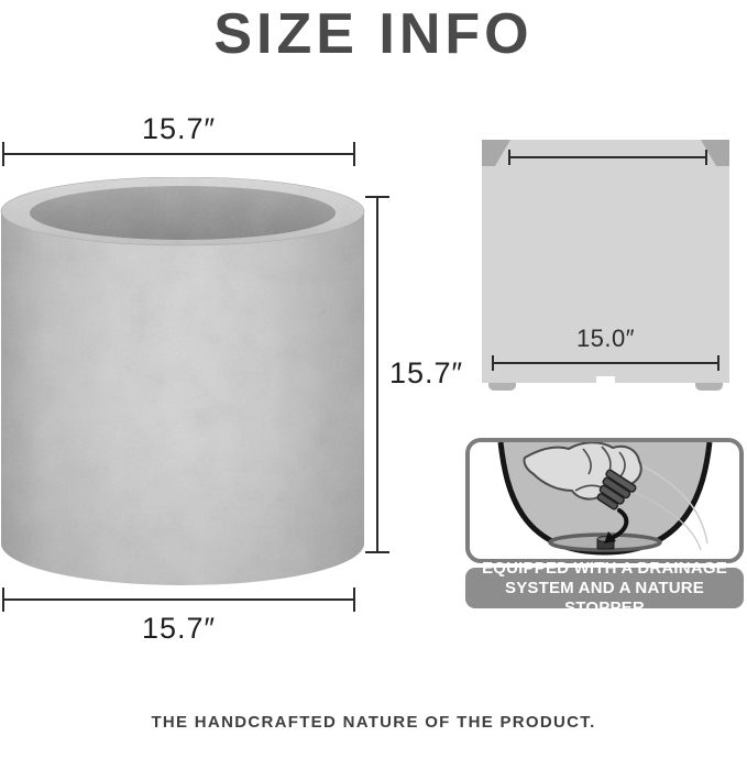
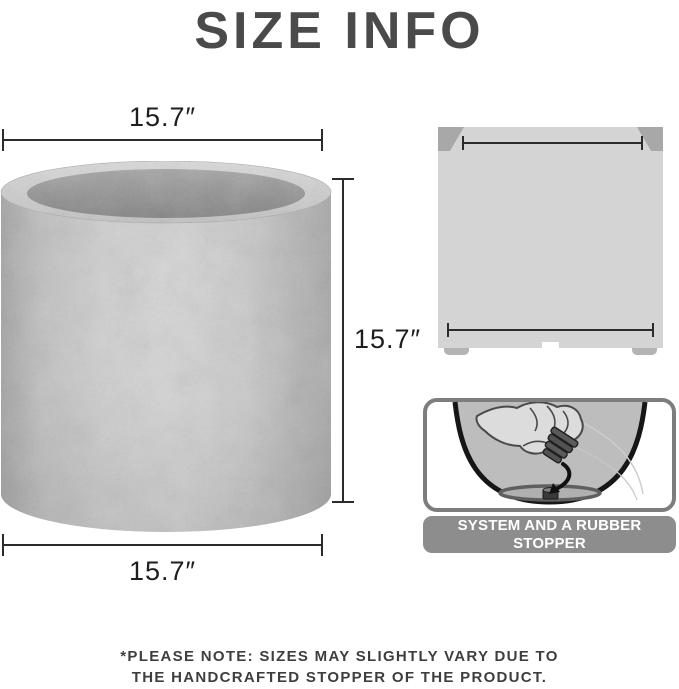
  SIZE INFO
  15.7″
  15.7″
  15.7″
- 15.0″
- EQUIPPED WITH A DRAINAGE
- SYSTEM AND A NATURE STOPPER
+ SYSTEM AND A RUBBER STOPPER
+ *PLEASE NOTE: SIZES MAY SLIGHTLY VARY DUE TO
- THE HANDCRAFTED NATURE OF THE PRODUCT.
+ THE HANDCRAFTED STOPPER OF THE PRODUCT.
